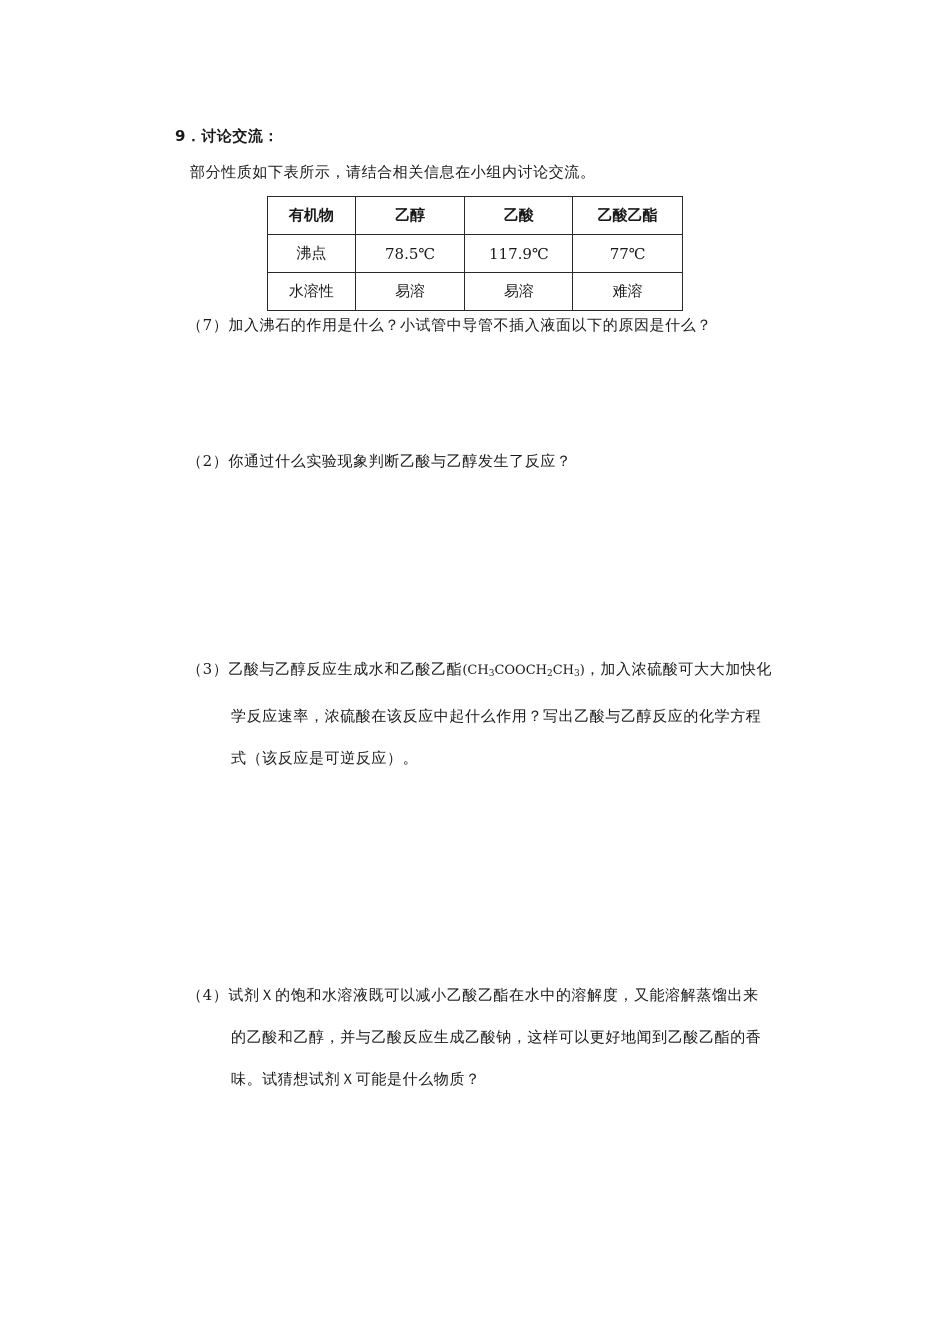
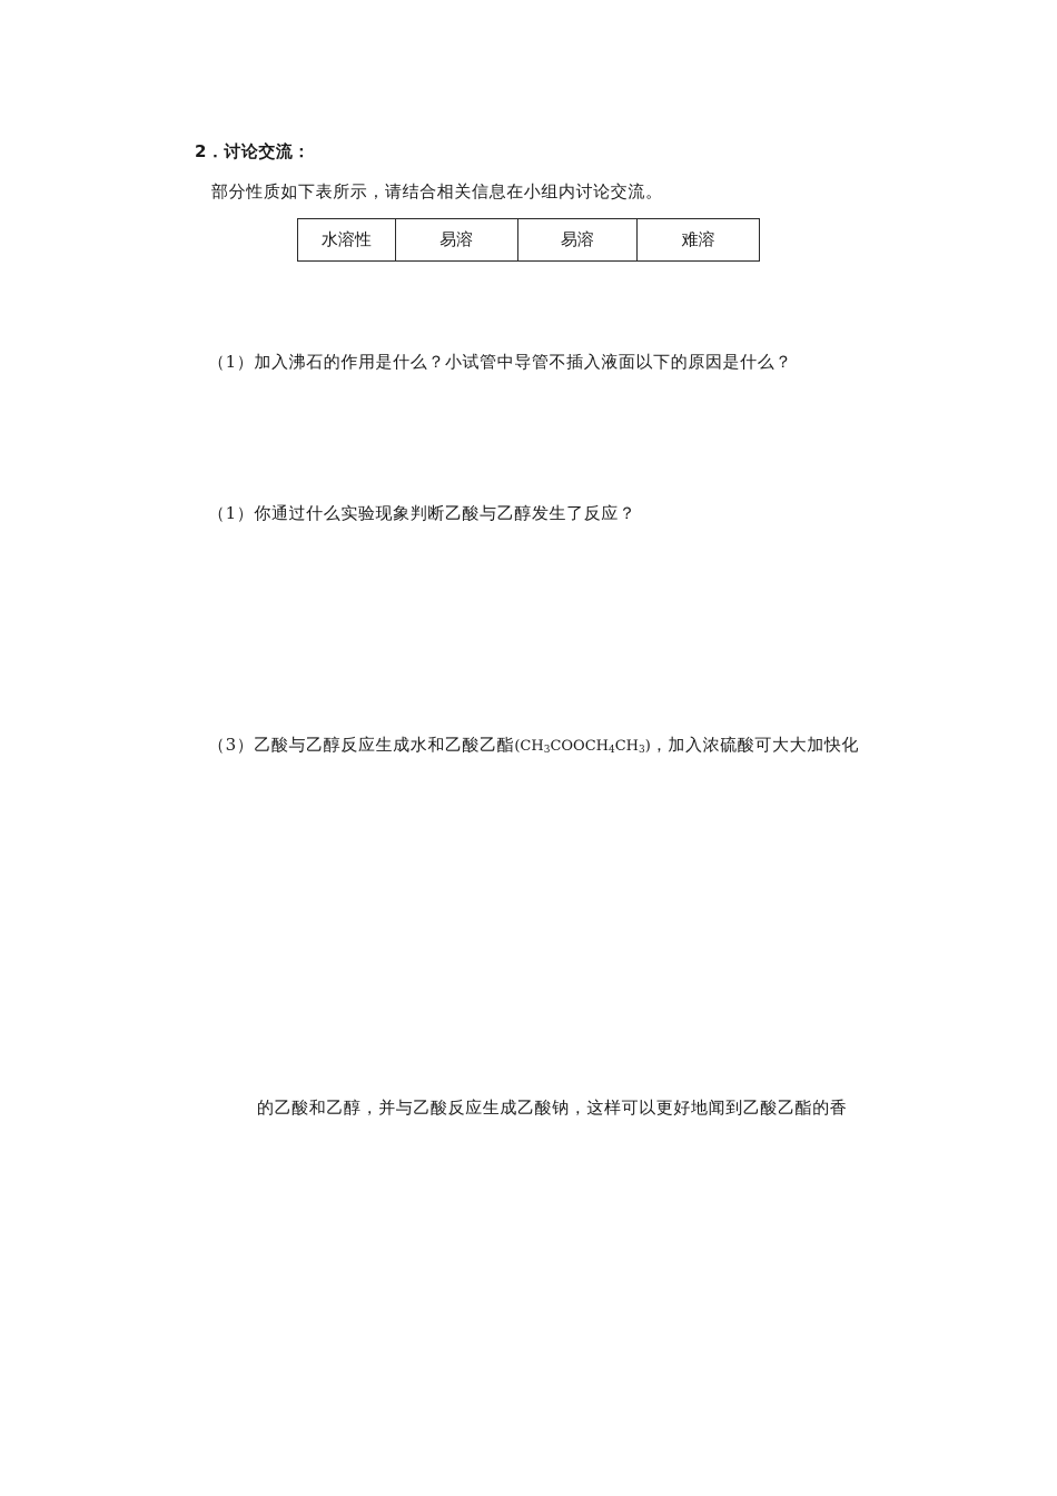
- 9．讨论交流：
+ 2．讨论交流：
  部分性质如下表所示，请结合相关信息在小组内讨论交流。
- 有机物	乙醇	乙酸	乙酸乙酯
- 沸点	78.5℃	117.9℃	77℃
  水溶性	易溶	易溶	难溶
- （7）加入沸石的作用是什么？小试管中导管不插入液面以下的原因是什么？
+ （1）加入沸石的作用是什么？小试管中导管不插入液面以下的原因是什么？
- （2）你通过什么实验现象判断乙酸与乙醇发生了反应？
+ （1）你通过什么实验现象判断乙酸与乙醇发生了反应？
- （3）乙酸与乙醇反应生成水和乙酸乙酯(CH3COOCH2CH3)，加入浓硫酸可大大加快化
+ （3）乙酸与乙醇反应生成水和乙酸乙酯(CH3COOCH4CH3)，加入浓硫酸可大大加快化
- 学反应速率，浓硫酸在该反应中起什么作用？写出乙酸与乙醇反应的化学方程
- 式（该反应是可逆反应）。
- （4）试剂Ｘ的饱和水溶液既可以减小乙酸乙酯在水中的溶解度，又能溶解蒸馏出来
  的乙酸和乙醇，并与乙酸反应生成乙酸钠，这样可以更好地闻到乙酸乙酯的香
- 味。试猜想试剂Ｘ可能是什么物质？
